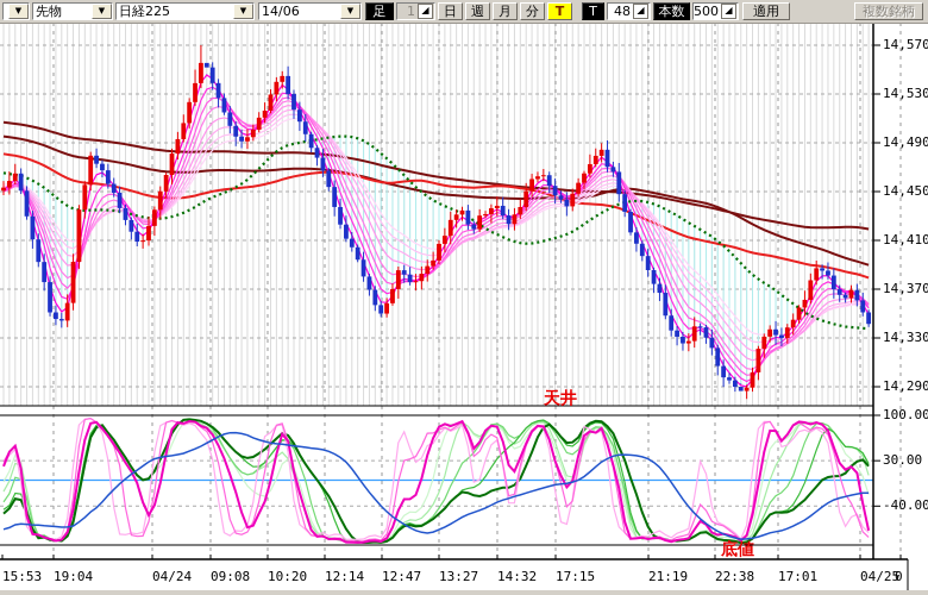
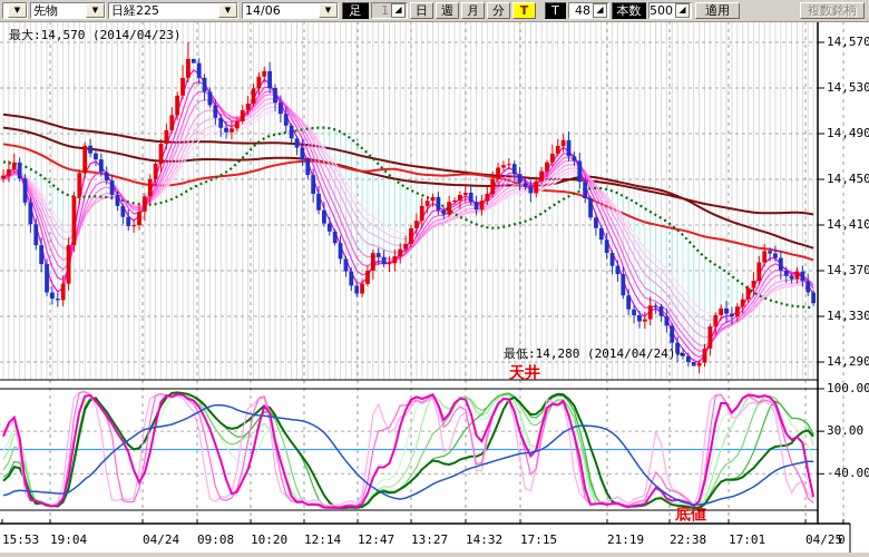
  ▼
  先物
  ▼
  日経225
  ▼
  14/06
  ▼
  足
  1
  ◢
  日
  週
  月
  分
  T
  T
  48
  ◢
  本数
  500
  ◢
  適用
  複数銘柄
  14,570
  14,530
  14,490
  14,450
  14,410
  14,370
  14,330
  14,290
  100.00
  30.00
  -40.00
  15:53
  19:04
  04/24
  09:08
  10:20
  12:14
  12:47
  13:27
  14:32
  17:15
  21:19
  22:38
  17:01
  04/25
  0
+ 最大:14,570 (2014/04/23)
+ 最低:14,280 (2014/04/24)→
  天井
  底値
